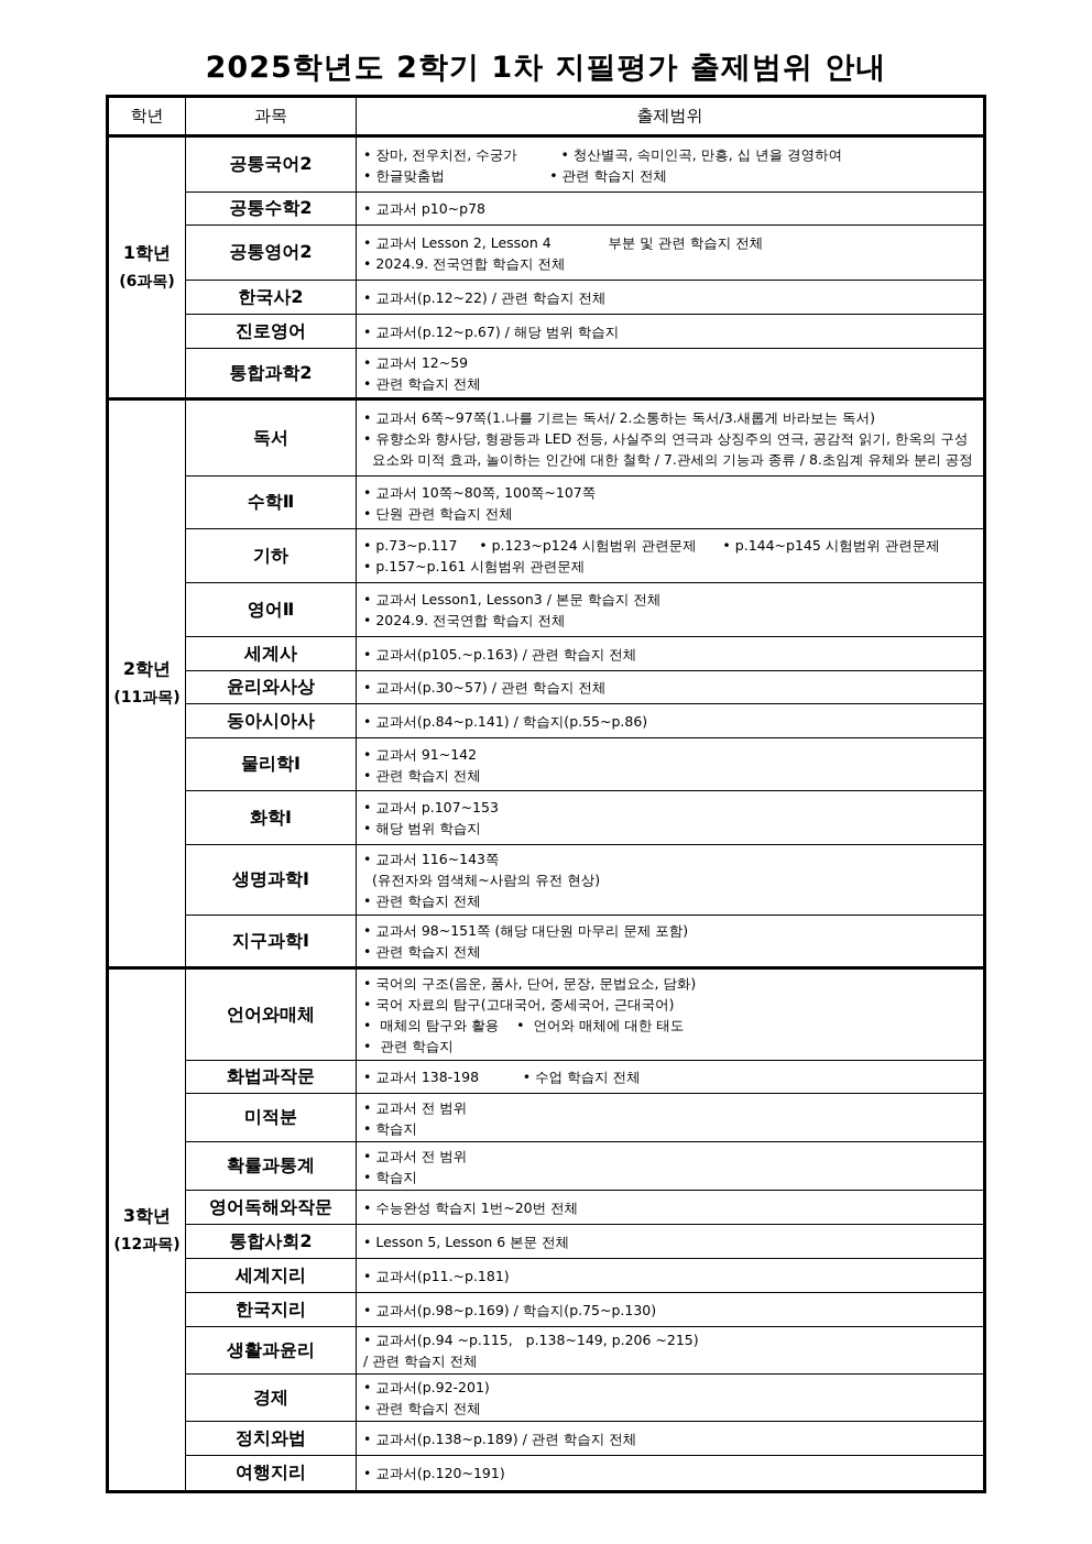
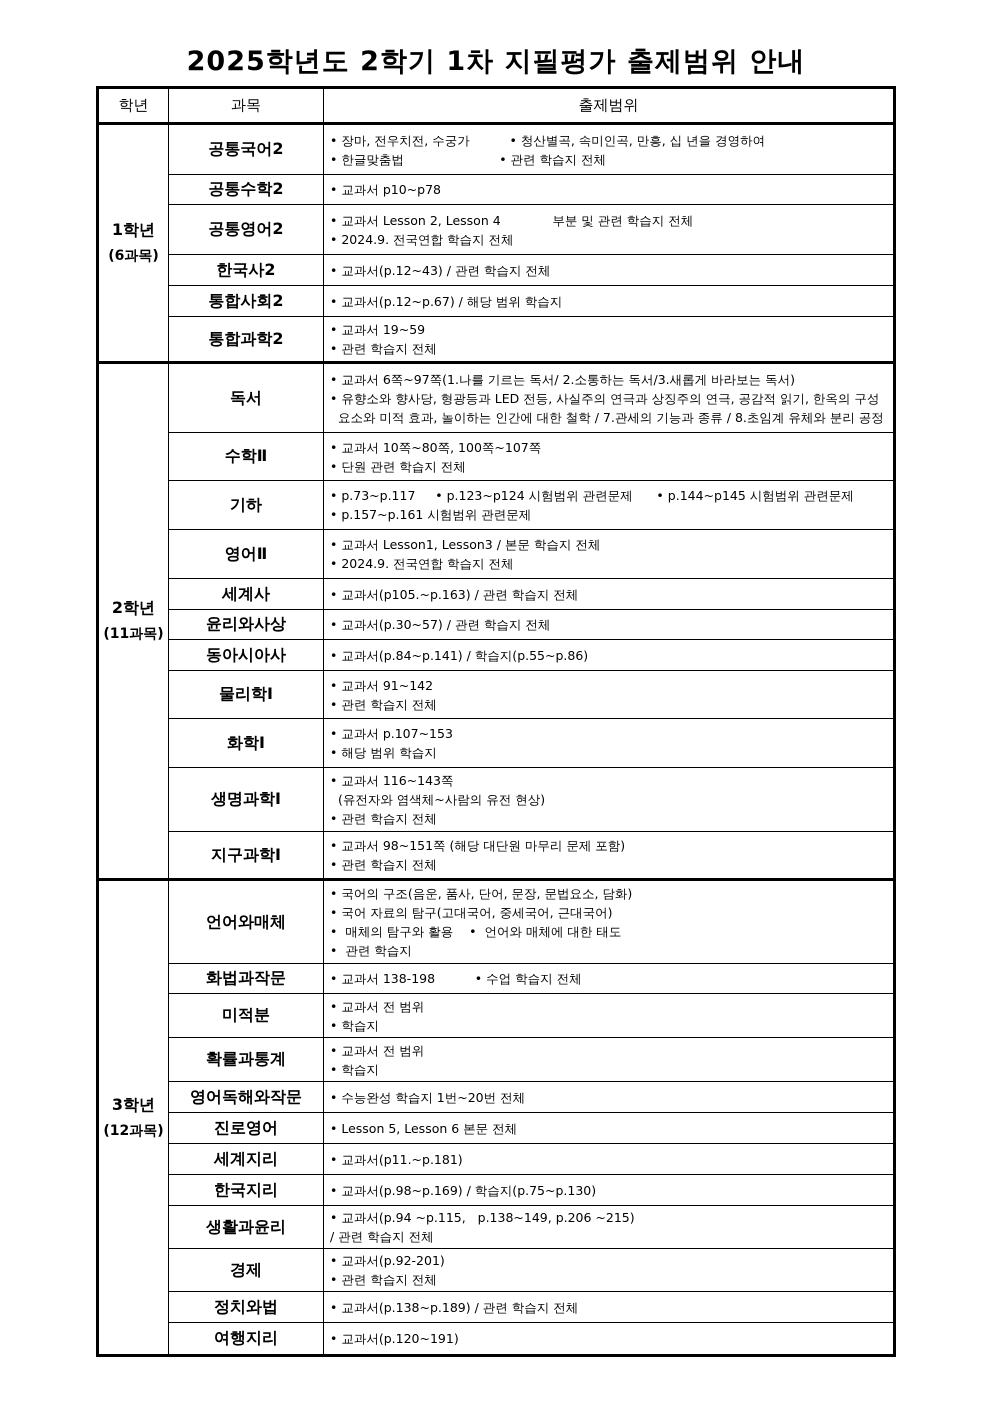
  2025학년도 2학기 1차 지필평가 출제범위 안내
  학년	과목	출제범위
  1학년(6과목)	공통국어2	• 장마, 전우치전, 수궁가 • 청산별곡, 속미인곡, 만흥, 십 년을 경영하여• 한글맞춤법 • 관련 학습지 전체
  공통수학2	• 교과서 p10~p78
  공통영어2	• 교과서 Lesson 2, Lesson 4 부분 및 관련 학습지 전체• 2024.9. 전국연합 학습지 전체
- 한국사2	• 교과서(p.12~22) / 관련 학습지 전체
+ 한국사2	• 교과서(p.12~43) / 관련 학습지 전체
- 진로영어	• 교과서(p.12~p.67) / 해당 범위 학습지
+ 통합사회2	• 교과서(p.12~p.67) / 해당 범위 학습지
- 통합과학2	• 교과서 12~59• 관련 학습지 전체
+ 통합과학2	• 교과서 19~59• 관련 학습지 전체
  2학년(11과목)	독서	• 교과서 6쪽~97쪽(1.나를 기르는 독서/ 2.소통하는 독서/3.새롭게 바라보는 독서)• 유향소와 향사당, 형광등과 LED 전등, 사실주의 연극과 상징주의 연극, 공감적 읽기, 한옥의 구성 요소와 미적 효과, 놀이하는 인간에 대한 철학 / 7.관세의 기능과 종류 / 8.초임계 유체와 분리 공정
  수학Ⅱ	• 교과서 10쪽~80쪽, 100쪽~107쪽• 단원 관련 학습지 전체
  기하	• p.73~p.117 • p.123~p124 시험범위 관련문제 • p.144~p145 시험범위 관련문제• p.157~p.161 시험범위 관련문제
  영어Ⅱ	• 교과서 Lesson1, Lesson3 / 본문 학습지 전체• 2024.9. 전국연합 학습지 전체
  세계사	• 교과서(p105.~p.163) / 관련 학습지 전체
  윤리와사상	• 교과서(p.30~57) / 관련 학습지 전체
  동아시아사	• 교과서(p.84~p.141) / 학습지(p.55~p.86)
  물리학Ⅰ	• 교과서 91~142• 관련 학습지 전체
  화학Ⅰ	• 교과서 p.107~153• 해당 범위 학습지
  생명과학Ⅰ	• 교과서 116~143쪽 (유전자와 염색체~사람의 유전 현상)• 관련 학습지 전체
  지구과학Ⅰ	• 교과서 98~151쪽 (해당 대단원 마무리 문제 포함)• 관련 학습지 전체
  3학년(12과목)	언어와매체	• 국어의 구조(음운, 품사, 단어, 문장, 문법요소, 담화)• 국어 자료의 탐구(고대국어, 중세국어, 근대국어)• 매체의 탐구와 활용 • 언어와 매체에 대한 태도• 관련 학습지
  화법과작문	• 교과서 138-198 • 수업 학습지 전체
  미적분	• 교과서 전 범위• 학습지
  확률과통계	• 교과서 전 범위• 학습지
  영어독해와작문	• 수능완성 학습지 1번~20번 전체
- 통합사회2	• Lesson 5, Lesson 6 본문 전체
+ 진로영어	• Lesson 5, Lesson 6 본문 전체
  세계지리	• 교과서(p11.~p.181)
  한국지리	• 교과서(p.98~p.169) / 학습지(p.75~p.130)
  생활과윤리	• 교과서(p.94 ~p.115, p.138~149, p.206 ~215)/ 관련 학습지 전체
  경제	• 교과서(p.92-201)• 관련 학습지 전체
  정치와법	• 교과서(p.138~p.189) / 관련 학습지 전체
  여행지리	• 교과서(p.120~191)
